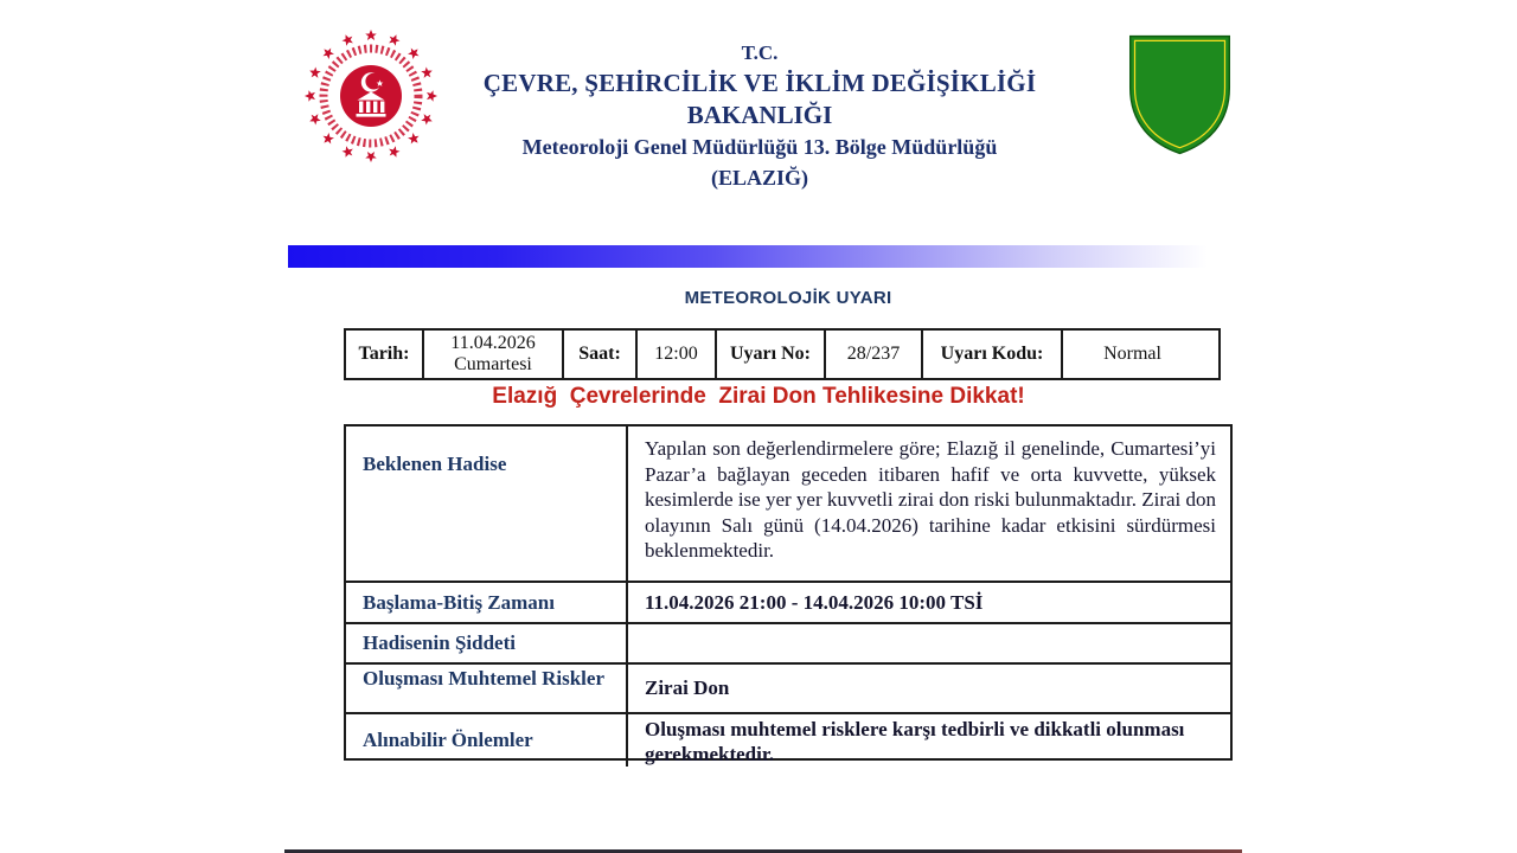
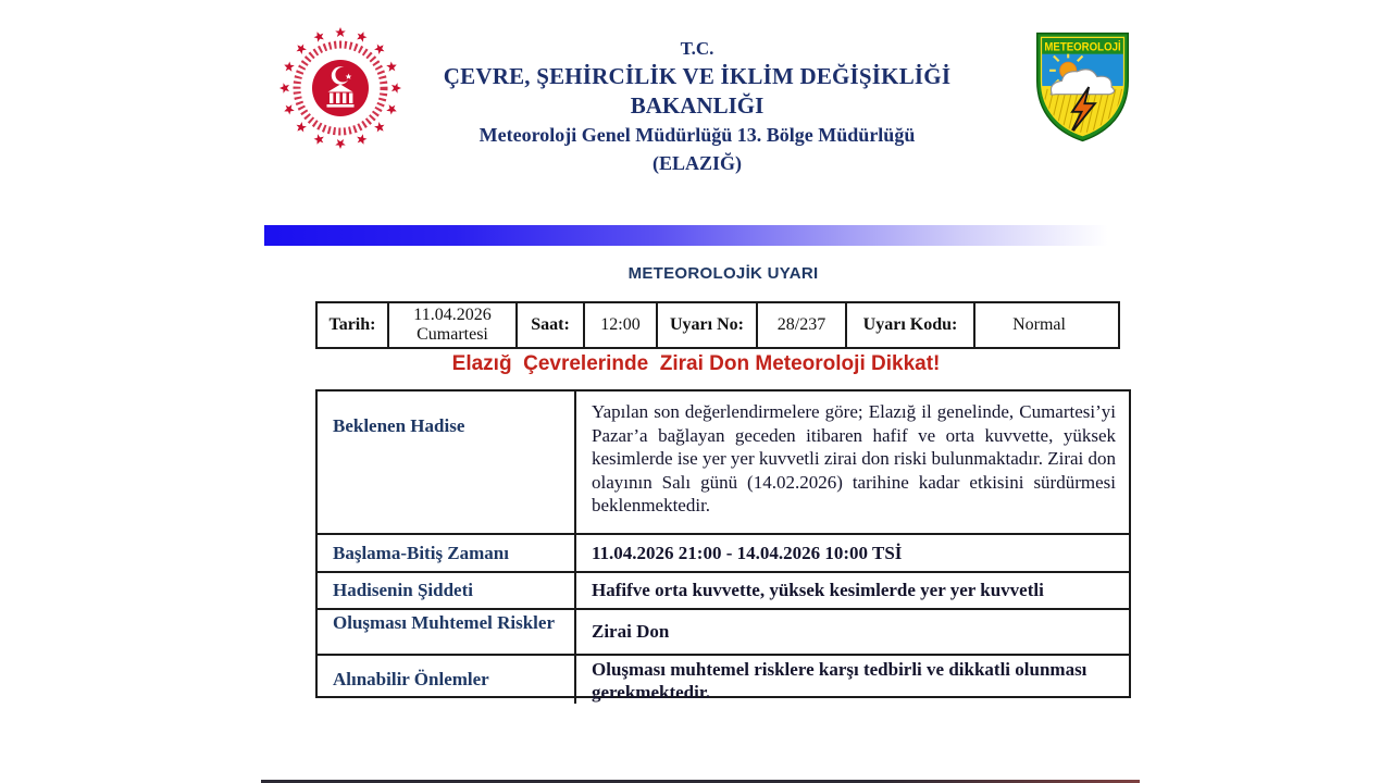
  T.C.
  ÇEVRE, ŞEHİRCİLİK VE İKLİM DEĞİŞİKLİĞİ
  BAKANLIĞI
  Meteoroloji Genel Müdürlüğü 13. Bölge Müdürlüğü
  (ELAZIĞ)
+ METEOROLOJİ
  METEOROLOJİK UYARI
  Tarih:
  11.04.2026 Cumartesi
  Saat:
  12:00
  Uyarı No:
  28/237
  Uyarı Kodu:
  Normal
- Elazığ Çevrelerinde Zirai Don Tehlikesine Dikkat!
+ Elazığ Çevrelerinde Zirai Don Meteoroloji Dikkat!
  Beklenen Hadise
- Yapılan son değerlendirmelere göre; Elazığ il genelinde, Cumartesi’yi Pazar’a bağlayan geceden itibaren hafif ve orta kuvvette, yüksek kesimlerde ise yer yer kuvvetli zirai don riski bulunmaktadır. Zirai don olayının Salı günü (14.04.2026) tarihine kadar etkisini sürdürmesi beklenmektedir.
+ Yapılan son değerlendirmelere göre; Elazığ il genelinde, Cumartesi’yi Pazar’a bağlayan geceden itibaren hafif ve orta kuvvette, yüksek kesimlerde ise yer yer kuvvetli zirai don riski bulunmaktadır. Zirai don olayının Salı günü (14.02.2026) tarihine kadar etkisini sürdürmesi beklenmektedir.
  Başlama-Bitiş Zamanı
  11.04.2026 21:00 - 14.04.2026 10:00 TSİ
  Hadisenin Şiddeti
+ Hafifve orta kuvvette, yüksek kesimlerde yer yer kuvvetli
  Oluşması Muhtemel Riskler
  Zirai Don
  Alınabilir Önlemler
  Oluşması muhtemel risklere karşı tedbirli ve dikkatli olunması gerekmektedir.
